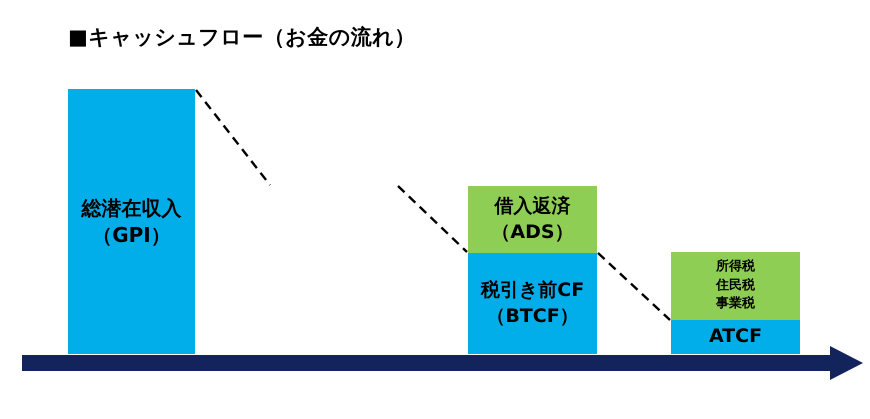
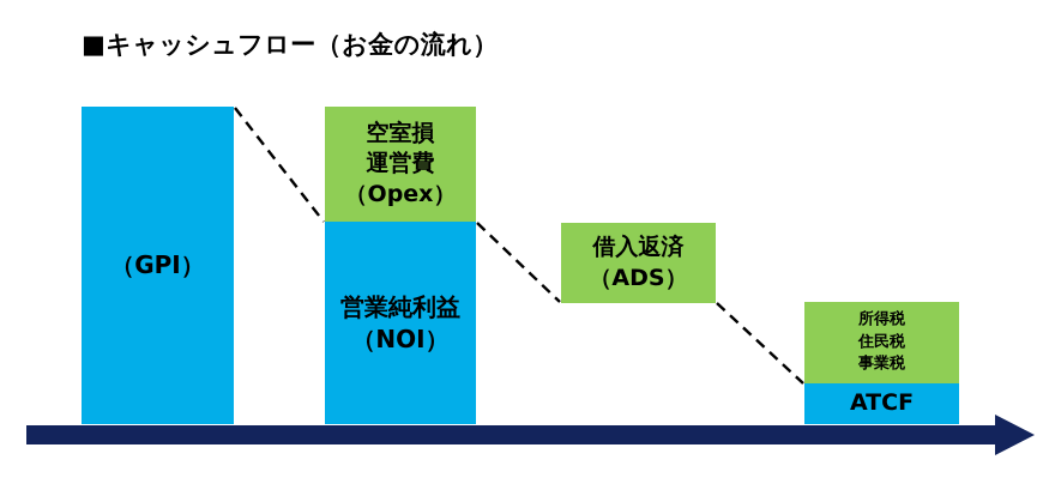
  ■キャッシュフロー（お金の流れ）
- 総潜在収入
  （GPI）
+ 空室損
+ 運営費
+ （Opex）
+ 営業純利益
+ （NOI）
  借入返済
  （ADS）
- 税引き前CF
- （BTCF）
  所得税
  住民税
  事業税
  ATCF
